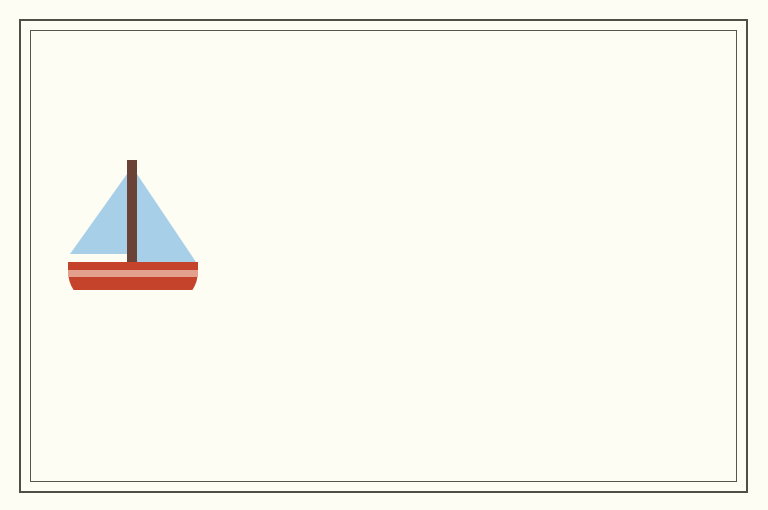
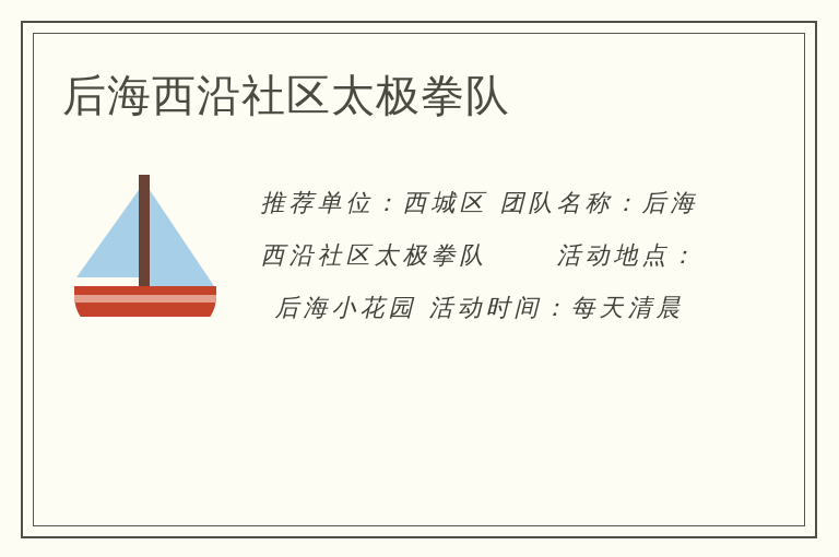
+ 后海西沿社区太极拳队
+ 推荐单位：西城区 团队名称：后海西沿社区太极拳队 活动地点：后海小花园 活动时间：每天清晨
